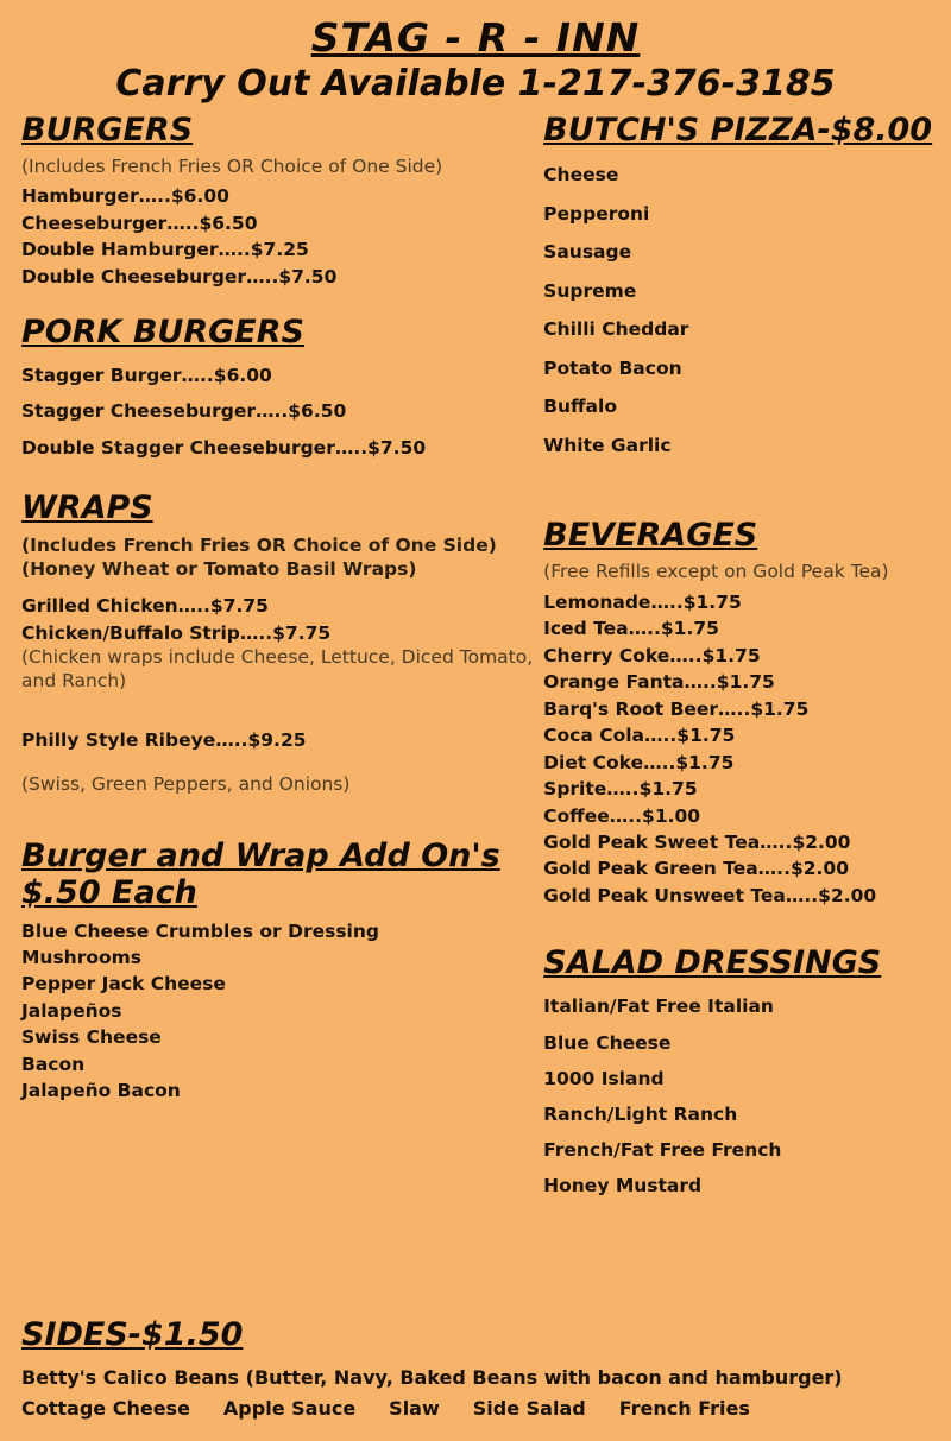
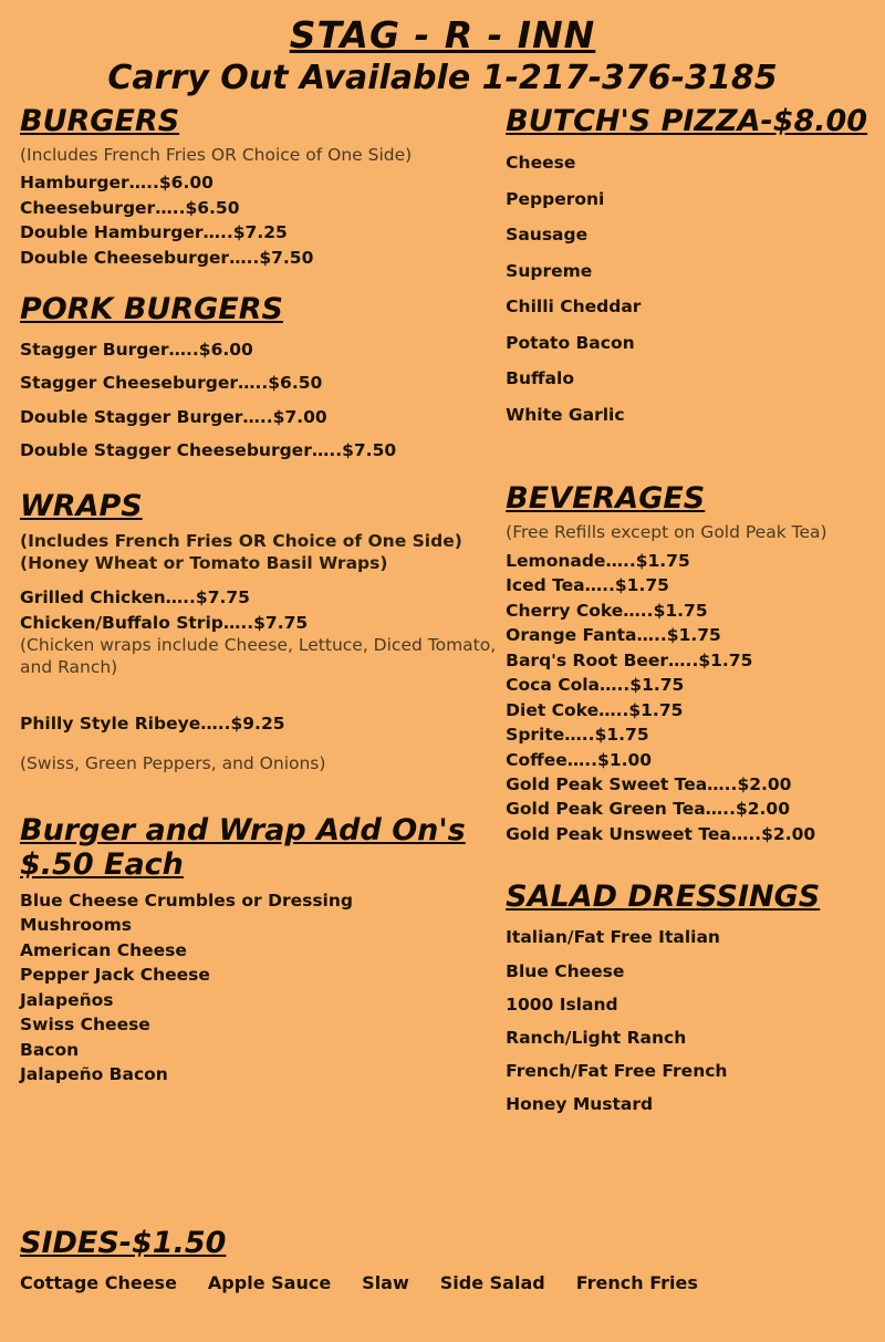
  STAG - R - INN
  Carry Out Available 1-217-376-3185
  BURGERS
  (Includes French Fries OR Choice of One Side)
  Hamburger…..$6.00
  Cheeseburger…..$6.50
  Double Hamburger…..$7.25
  Double Cheeseburger…..$7.50
  PORK BURGERS
  Stagger Burger…..$6.00
  Stagger Cheeseburger…..$6.50
+ Double Stagger Burger…..$7.00
  Double Stagger Cheeseburger…..$7.50
  WRAPS
  (Includes French Fries OR Choice of One Side)
  (Honey Wheat or Tomato Basil Wraps)
  Grilled Chicken…..$7.75
  Chicken/Buffalo Strip…..$7.75
  (Chicken wraps include Cheese, Lettuce, Diced Tomato, and Ranch)
  Philly Style Ribeye…..$9.25
  (Swiss, Green Peppers, and Onions)
  Burger and Wrap Add On's $.50 Each
  Blue Cheese Crumbles or Dressing
  Mushrooms
+ American Cheese
  Pepper Jack Cheese
  Jalapeños
  Swiss Cheese
  Bacon
  Jalapeño Bacon
  BUTCH'S PIZZA-$8.00
  Cheese
  Pepperoni
  Sausage
  Supreme
  Chilli Cheddar
  Potato Bacon
  Buffalo
  White Garlic
  BEVERAGES
  (Free Refills except on Gold Peak Tea)
  Lemonade…..$1.75
  Iced Tea…..$1.75
  Cherry Coke…..$1.75
  Orange Fanta…..$1.75
  Barq's Root Beer…..$1.75
  Coca Cola…..$1.75
  Diet Coke…..$1.75
  Sprite…..$1.75
  Coffee…..$1.00
  Gold Peak Sweet Tea…..$2.00
  Gold Peak Green Tea…..$2.00
  Gold Peak Unsweet Tea…..$2.00
  SALAD DRESSINGS
  Italian/Fat Free Italian
  Blue Cheese
  1000 Island
  Ranch/Light Ranch
  French/Fat Free French
  Honey Mustard
  SIDES-$1.50
- Betty's Calico Beans (Butter, Navy, Baked Beans with bacon and hamburger)
  Cottage Cheese
  Apple Sauce
  Slaw
  Side Salad
  French Fries
